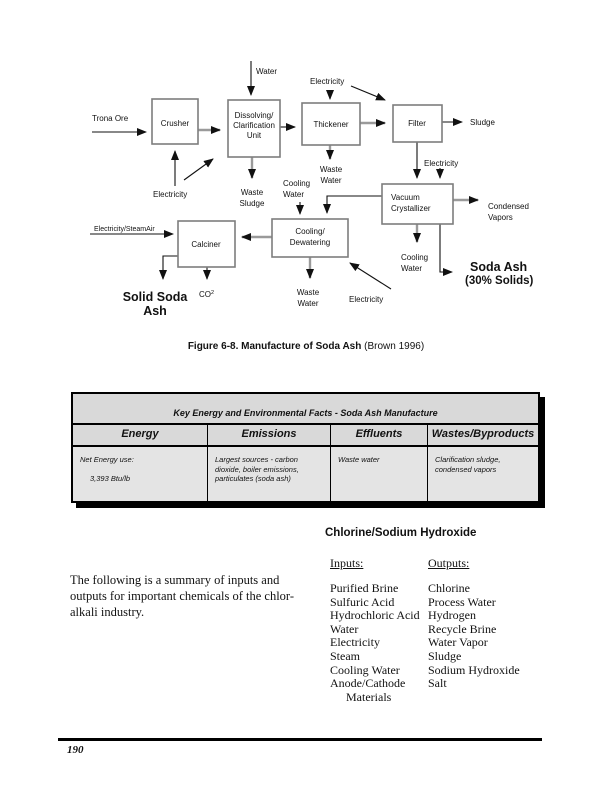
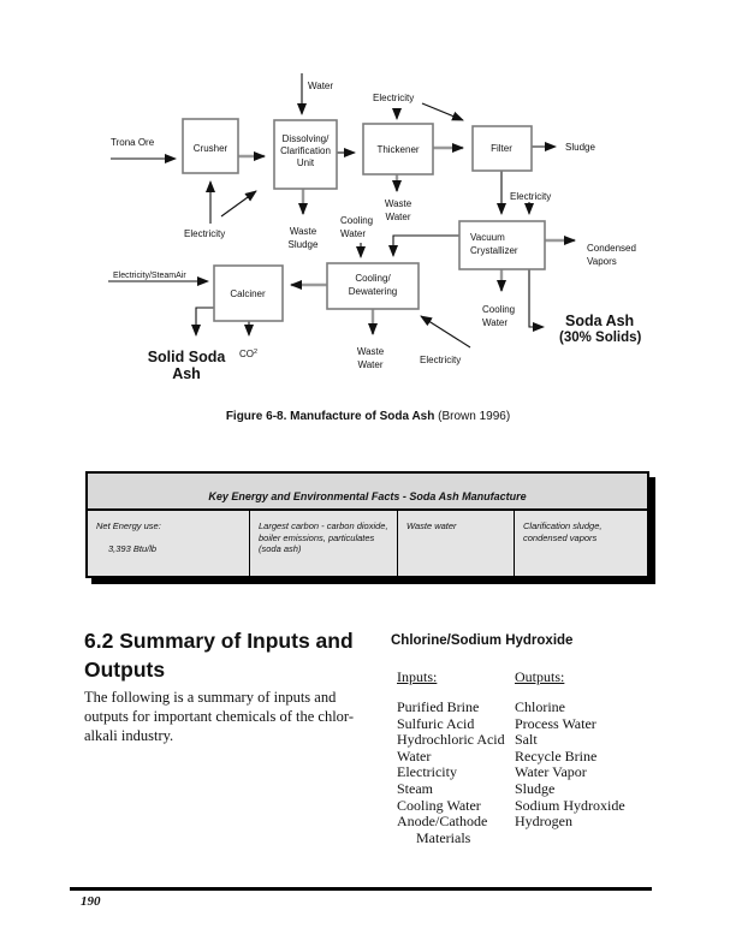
  Crusher
  Dissolving/
  Clarification
  Unit
  Thickener
  Filter
  Vacuum
  Crystallizer
  Cooling/
  Dewatering
  Calciner
  Trona Ore
  Water
  Electricity
  Electricity
  Sludge
  Electricity
  Waste
  Sludge
  Waste
  Water
  Cooling
  Water
  Condensed
  Vapors
  Cooling
  Water
  Waste
  Water
  Electricity
  Solid Soda
  Ash
  Soda Ash
  (30% Solids)
  Figure 6-8. Manufacture of Soda Ash (Brown 1996)
  Key Energy and Environmental Facts - Soda Ash Manufacture
- Energy
- Emissions
- Effluents
- Wastes/Byproducts
  Net Energy use:
  3,393 Btu/lb
- Largest sources - carbon dioxide, boiler emissions, particulates (soda ash)
+ Largest carbon - carbon dioxide, boiler emissions, particulates (soda ash)
  Waste water
  Clarification sludge, condensed vapors
+ 6.2 Summary of Inputs and Outputs
  The following is a summary of inputs and
  outputs for important chemicals of the chlor-
  alkali industry.
  Chlorine/Sodium Hydroxide
  Inputs:
  Outputs:
  Purified Brine
  Sulfuric Acid
  Hydrochloric Acid
  Water
  Electricity
  Steam
  Cooling Water
  Anode/Cathode Materials
  Chlorine
  Process Water
- Hydrogen
+ Salt
  Recycle Brine
  Water Vapor
  Sludge
  Sodium Hydroxide
- Salt
+ Hydrogen
  190
